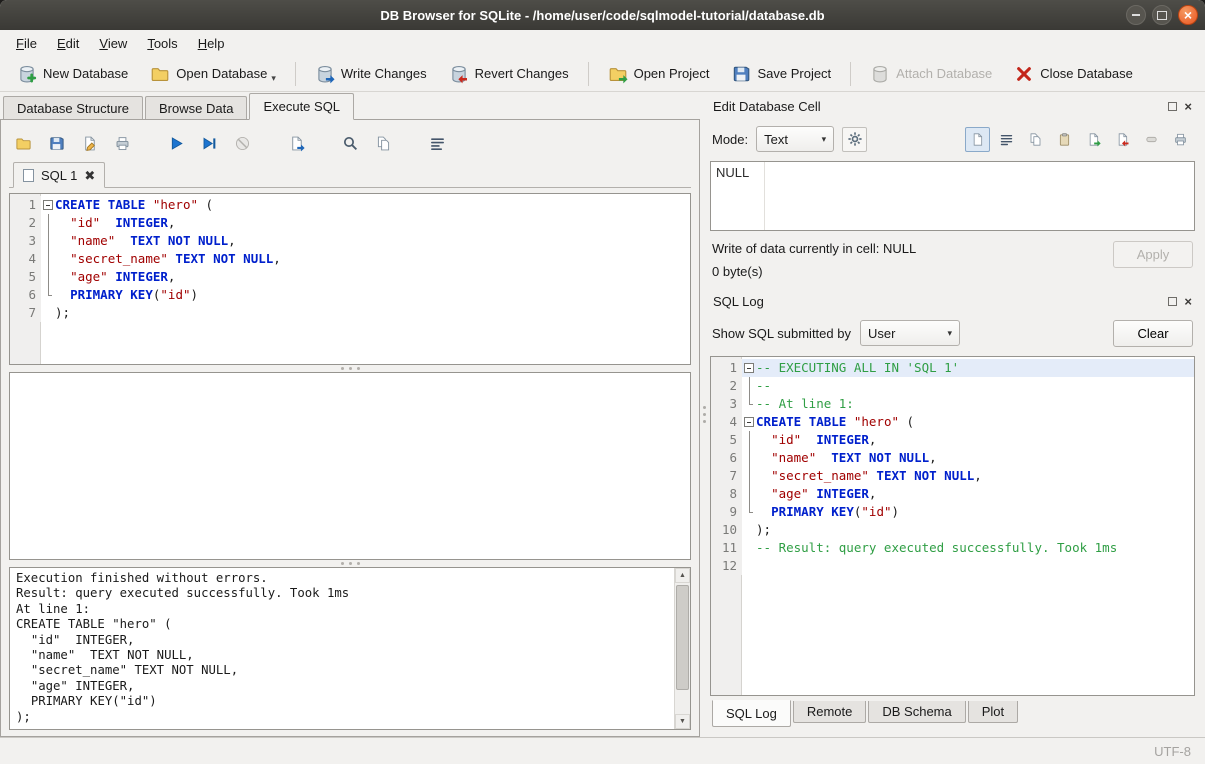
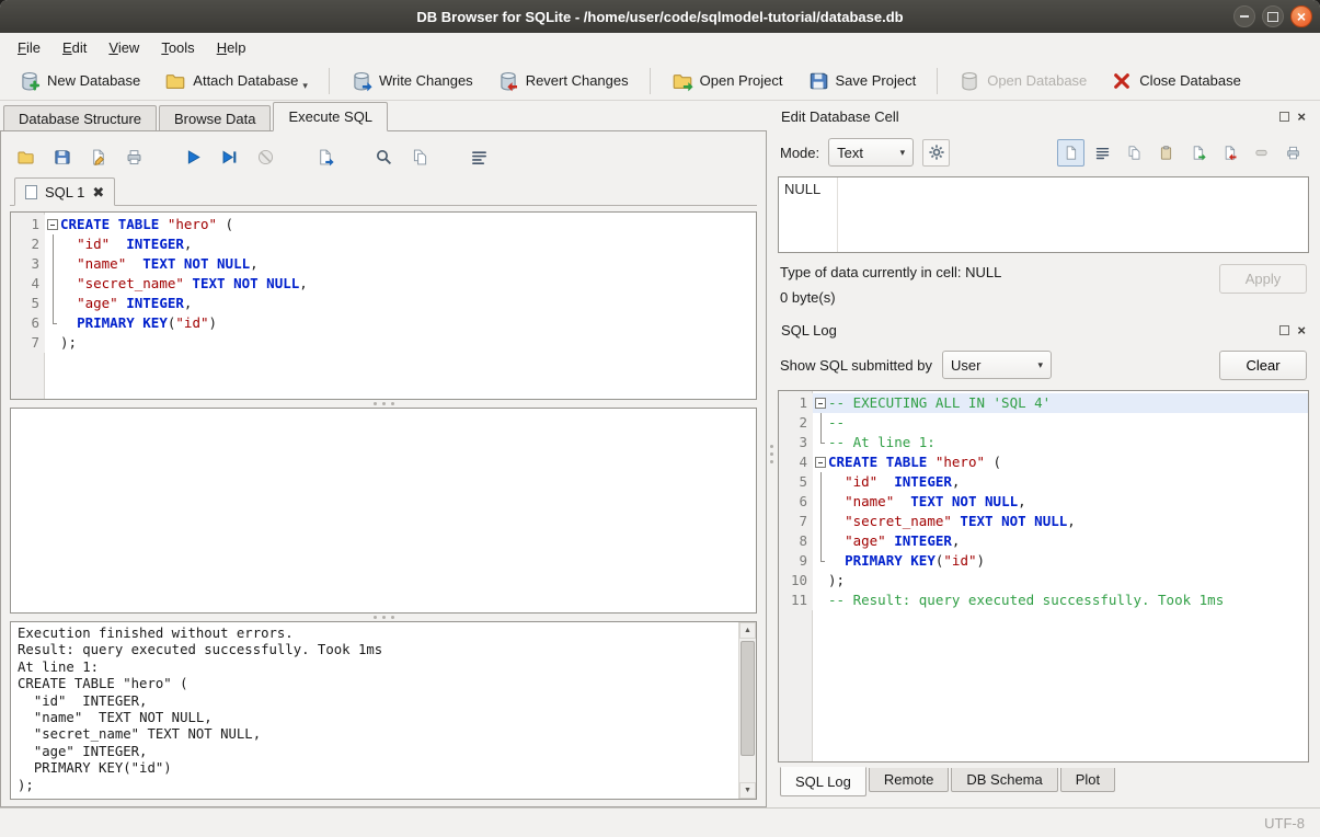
  DB Browser for SQLite - /home/user/code/sqlmodel-tutorial/database.db
  ×
  File
  Edit
  View
  Tools
  Help
  New Database
- Open Database
+ Attach Database
  ▾
  Write Changes
  Revert Changes
  Open Project
  Save Project
- Attach Database
+ Open Database
  Close Database
  Database Structure
  Browse Data
  Execute SQL
  SQL 1
  ✖
  1
  CREATE TABLE "hero" (
  2
  "id" INTEGER,
  3
  "name" TEXT NOT NULL,
  4
  "secret_name" TEXT NOT NULL,
  5
  "age" INTEGER,
  6
  PRIMARY KEY("id")
  7
  );
  Execution finished without errors.
  Result: query executed successfully. Took 1ms
  At line 1:
  CREATE TABLE "hero" (
  "id" INTEGER,
  "name" TEXT NOT NULL,
  "secret_name" TEXT NOT NULL,
  "age" INTEGER,
  PRIMARY KEY("id")
  );
  Edit Database Cell
  ×
  Mode:
  Text
  ▾
  NULL
- Write of data currently in cell: NULL
+ Type of data currently in cell: NULL
  0 byte(s)
  Apply
  SQL Log
  ×
  Show SQL submitted by
  User
  ▾
  Clear
  1
- -- EXECUTING ALL IN 'SQL 1'
+ -- EXECUTING ALL IN 'SQL 4'
  2
  --
  3
  -- At line 1:
  4
  CREATE TABLE "hero" (
  5
  "id" INTEGER,
  6
  "name" TEXT NOT NULL,
  7
  "secret_name" TEXT NOT NULL,
  8
  "age" INTEGER,
  9
  PRIMARY KEY("id")
  10
  );
  11
  -- Result: query executed successfully. Took 1ms
- 12
  SQL Log
  Remote
  DB Schema
  Plot
  UTF-8
